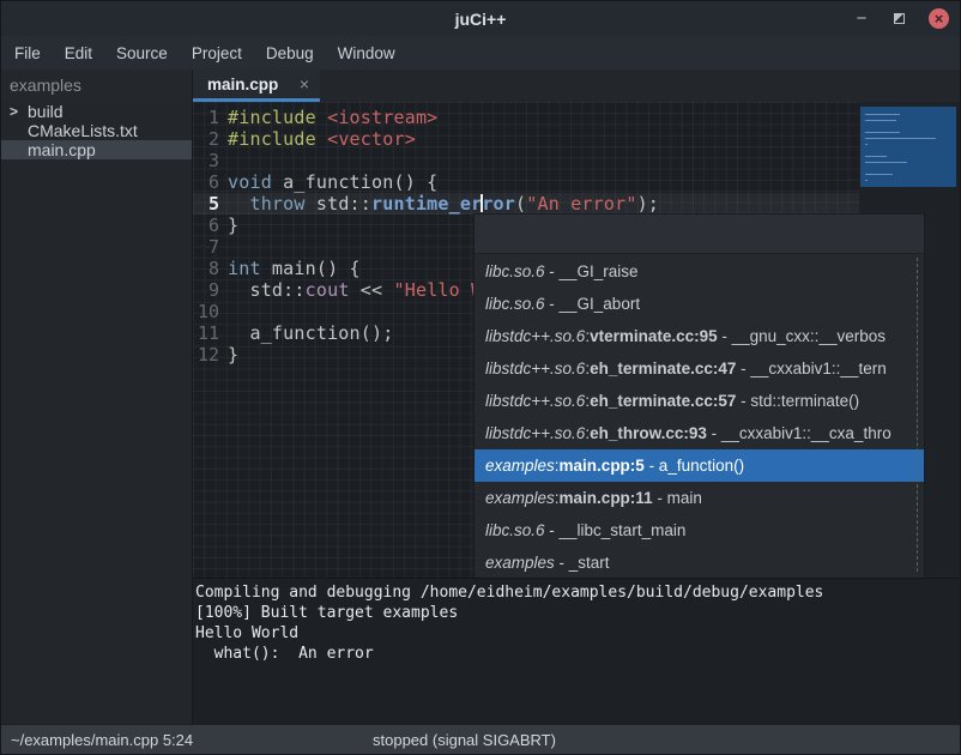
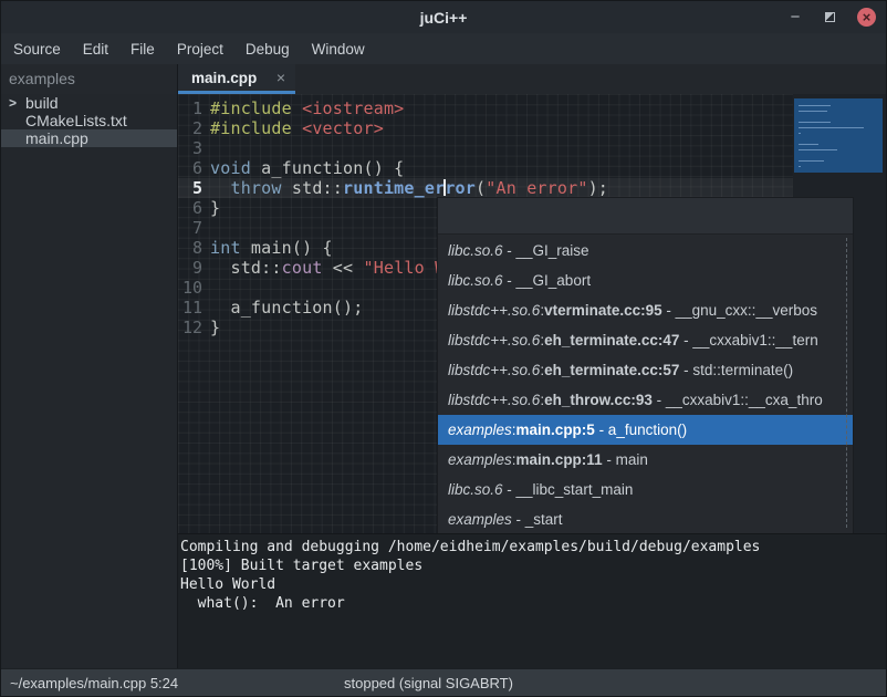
  juCi++
  −
  ×
- File
+ Source
  Edit
- Source
+ File
  Project
  Debug
  Window
  examples
  >
  build
  CMakeLists.txt
  main.cpp
  main.cpp
  ×
  1 #include <iostream>
  2 #include <vector>
  3
  6 void a_function() {
  5 throw std::runtime_error("An error");
  6 }
  7
  8 int main() {
  9 std::cout << "Hello
  10
  11 a_function();
  12 }
  libc.so.6
  - __GI_raise
  libc.so.6
  - __GI_abort
  libstdc++.so.6
  :
  vterminate.cc:95
  - __gnu_cxx::__verbos
  libstdc++.so.6
  :
  eh_terminate.cc:47
  - __cxxabiv1::__tern
  libstdc++.so.6
  :
  eh_terminate.cc:57
  - std::terminate()
  libstdc++.so.6
  :
  eh_throw.cc:93
  - __cxxabiv1::__cxa_thro
  examples
  :
  main.cpp:5
  - a_function()
  examples
  :
  main.cpp:11
  - main
  libc.so.6
  - __libc_start_main
  examples
  - _start
  Compiling and debugging /home/eidheim/examples/build/debug/examples
  [100%] Built target examples
  Hello World
  what(): An error
  ~/examples/main.cpp 5:24
  stopped (signal SIGABRT)
